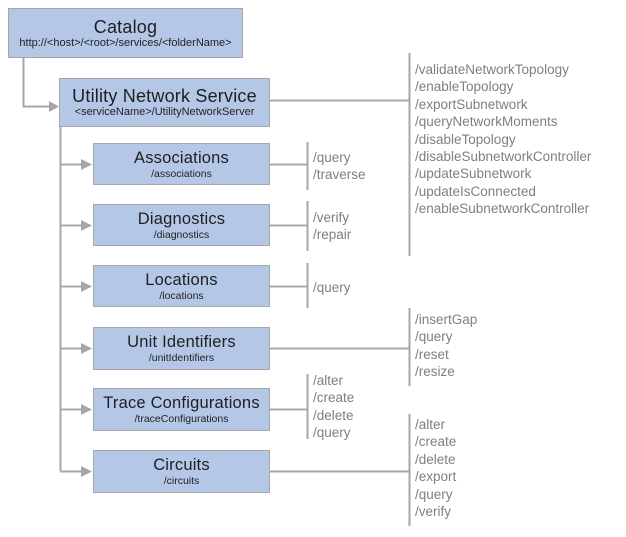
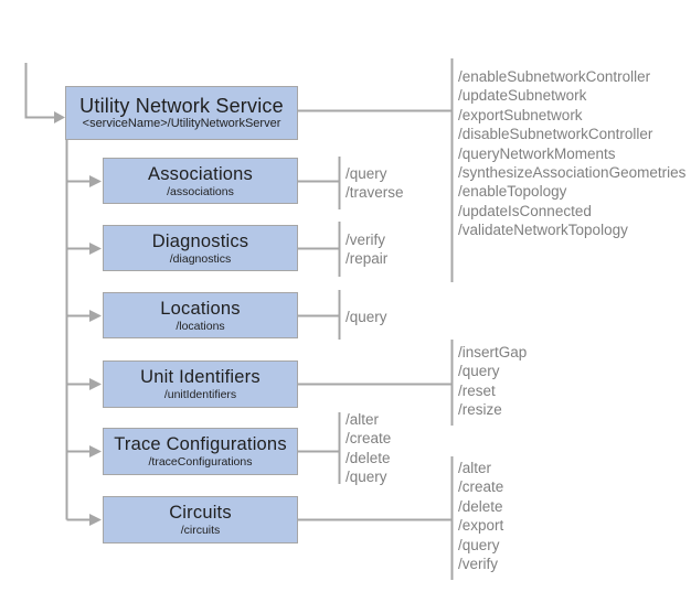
- Catalog
- http://<host>/<root>/services/<folderName>
  Utility Network Service
  <serviceName>/UtilityNetworkServer
  Associations
  /associations
  Diagnostics
  /diagnostics
  Locations
  /locations
  Unit Identifiers
  /unitIdentifiers
  Trace Configurations
  /traceConfigurations
  Circuits
  /circuits
- /validateNetworkTopology
+ /enableSubnetworkController
- /enableTopology
+ /updateSubnetwork
  /exportSubnetwork
- /queryNetworkMoments
+ /disableSubnetworkController
- /disableTopology
- /disableSubnetworkController
+ /queryNetworkMoments
+ /synthesizeAssociationGeometries
- /updateSubnetwork
+ /enableTopology
  /updateIsConnected
- /enableSubnetworkController
+ /validateNetworkTopology
  /query
  /traverse
  /verify
  /repair
  /query
  /insertGap
  /query
  /reset
  /resize
  /alter
  /create
  /delete
  /query
  /alter
  /create
  /delete
  /export
  /query
  /verify
